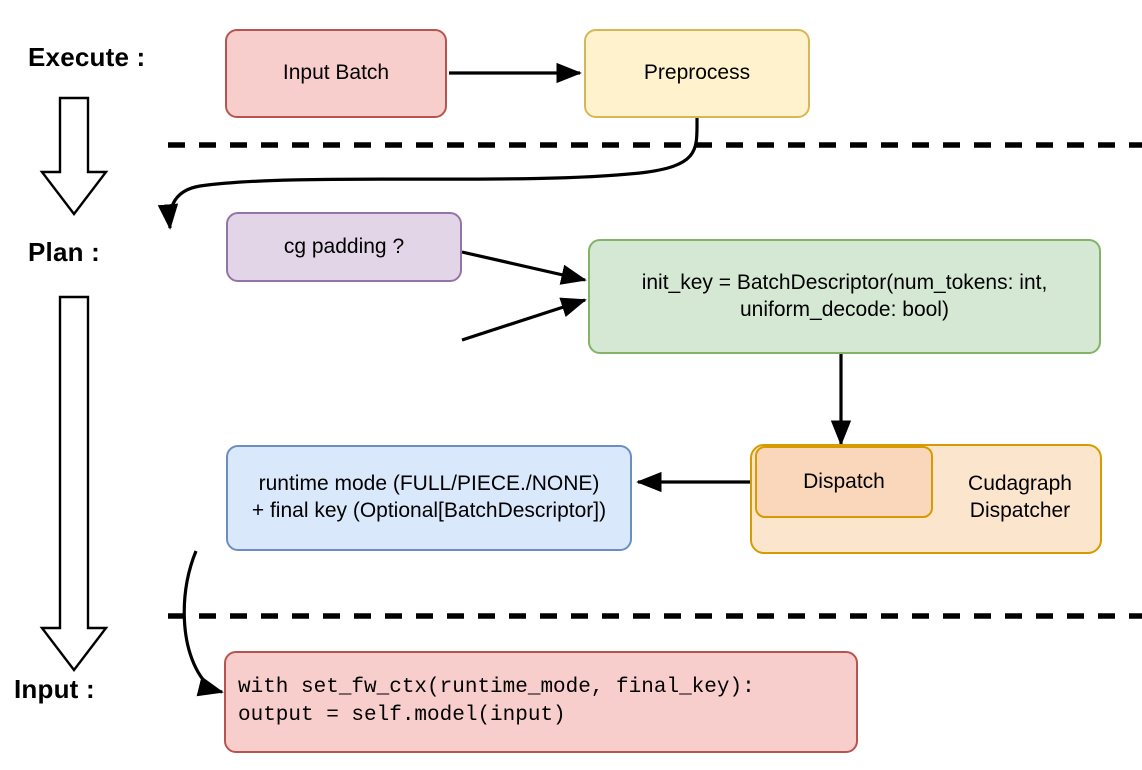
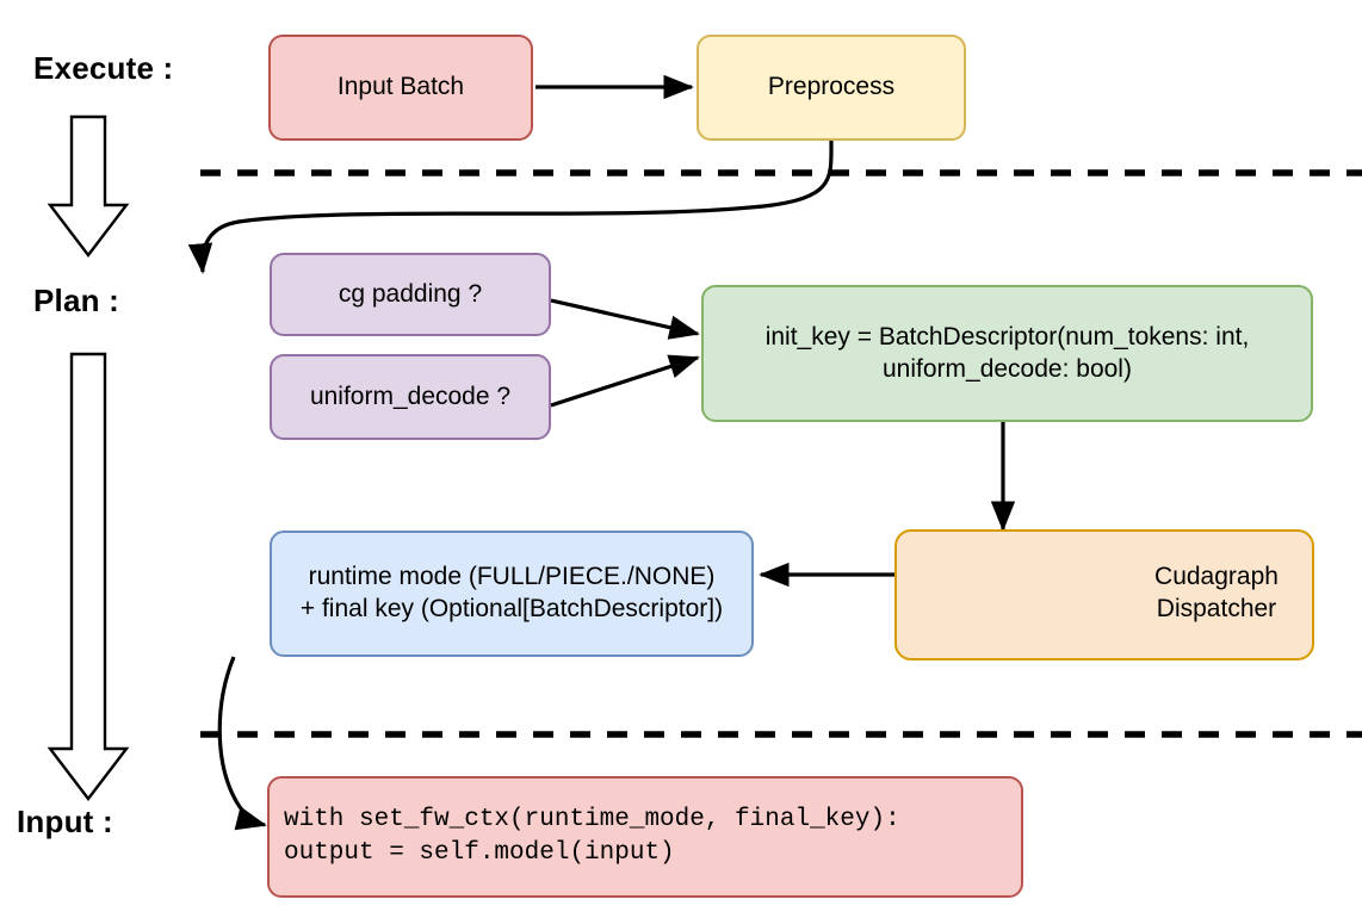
  Execute :
  Plan :
  Input :
  Input Batch
  Preprocess
  cg padding ?
+ uniform_decode ?
  init_key = BatchDescriptor(num_tokens: int,
  uniform_decode: bool)
  Cudagraph
  Dispatcher
- Dispatch
  runtime mode (FULL/PIECE./NONE)
  + final key (Optional[BatchDescriptor])
  with set_fw_ctx(runtime_mode, final_key):
  output = self.model(input)
